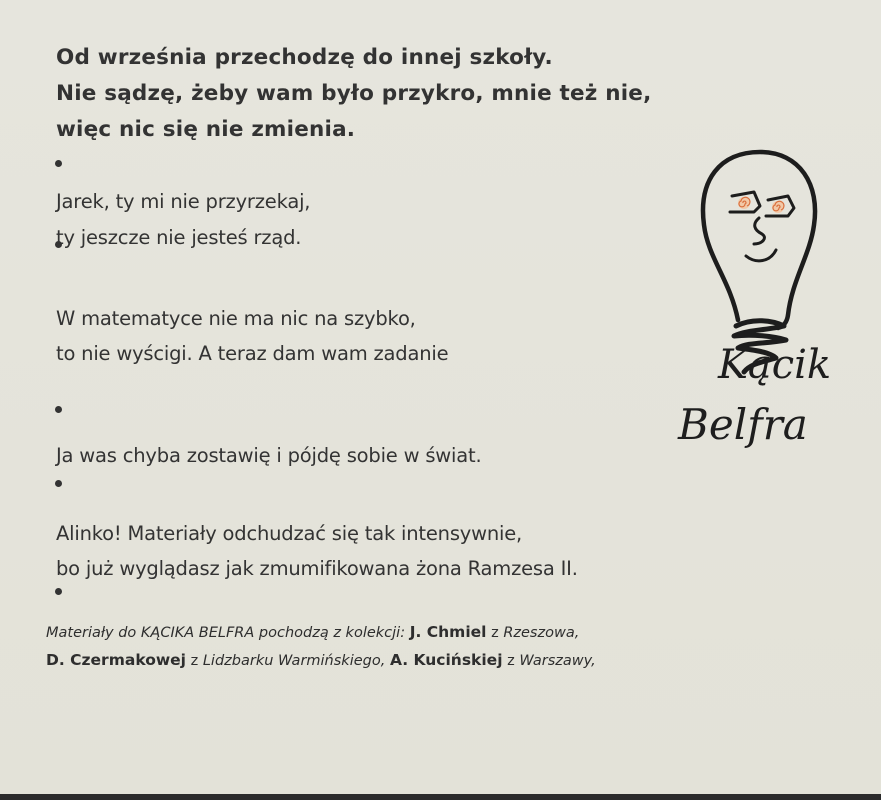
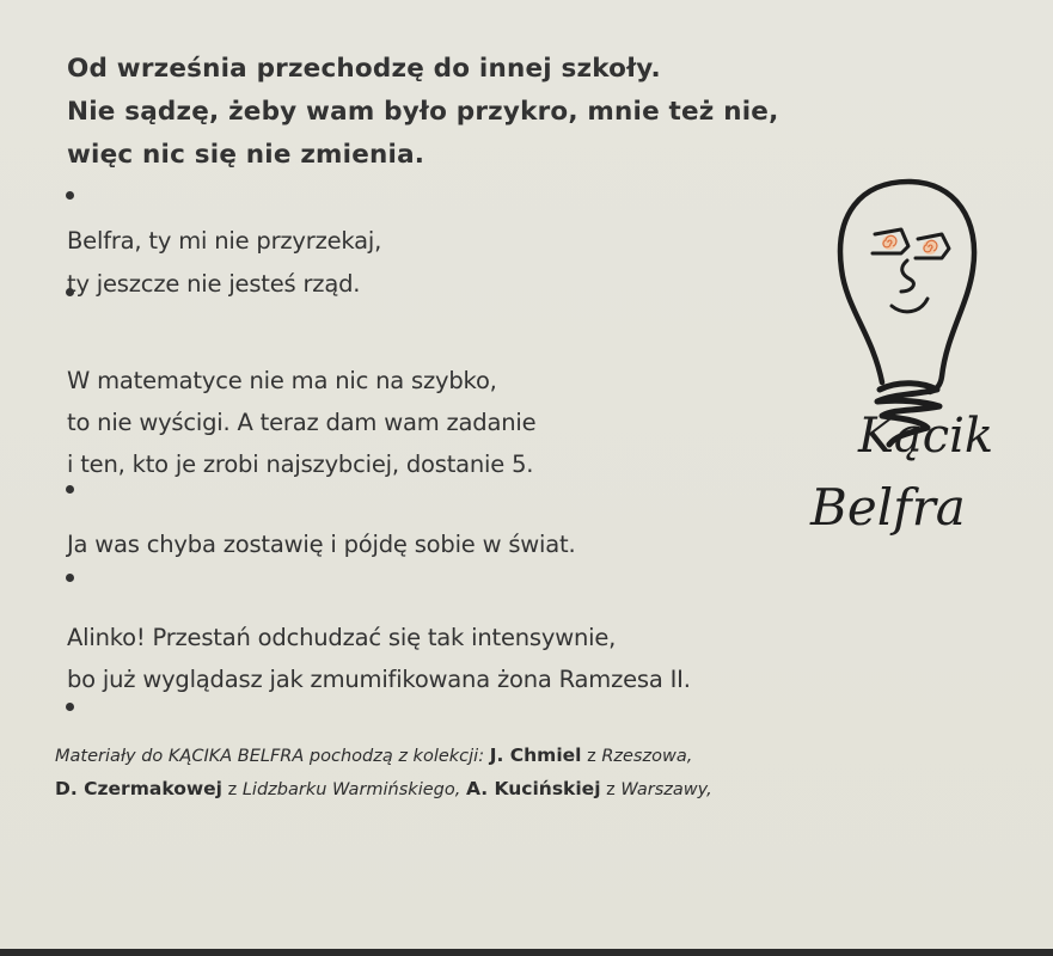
  Od września przechodzę do innej szkoły.
  Nie sądzę, żeby wam było przykro, mnie też nie,
  więc nic się nie zmienia.
- Jarek, ty mi nie przyrzekaj,
+ Belfra, ty mi nie przyrzekaj,
  ty jeszcze nie jesteś rząd.
  W matematyce nie ma nic na szybko,
  to nie wyścigi. A teraz dam wam zadanie
+ i ten, kto je zrobi najszybciej, dostanie 5.
  Ja was chyba zostawię i pójdę sobie w świat.
- Alinko! Materiały odchudzać się tak intensywnie,
+ Alinko! Przestań odchudzać się tak intensywnie,
  bo już wyglądasz jak zmumifikowana żona Ramzesa II.
  Materiały do KĄCIKA BELFRA pochodzą z kolekcji: J. Chmiel z Rzeszowa,
  D. Czermakowej z Lidzbarku Warmińskiego, A. Kucińskiej z Warszawy,
  Kącik
  Belfra
